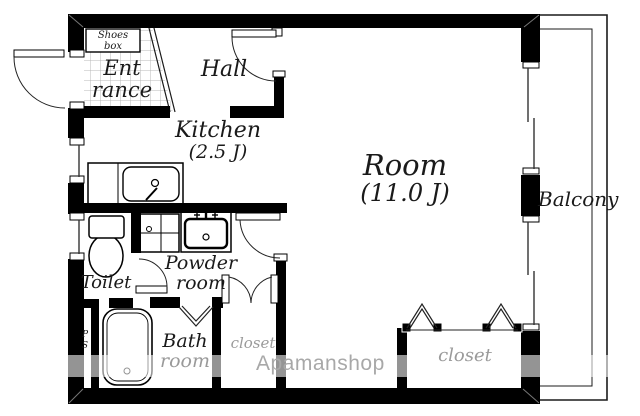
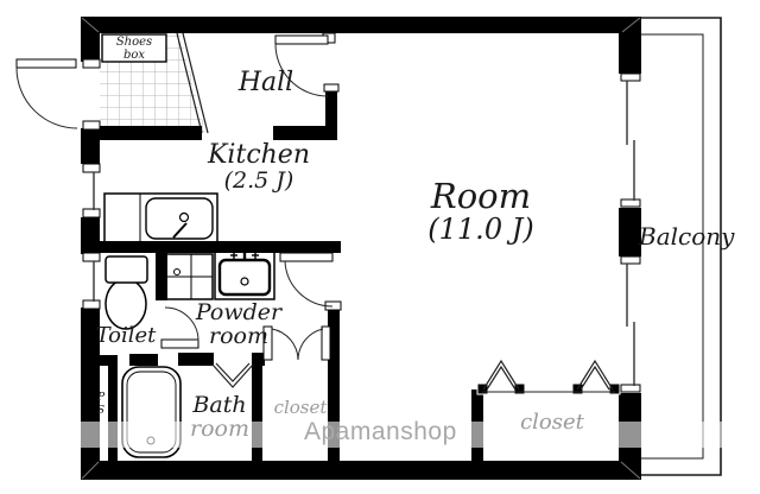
  Shoes
  box
- Ent
- rance
  Hall
  Kitchen
  (2.5 J)
  Room
  (11.0 J)
  Balcony
  Toilet
  Powder
  room
  Bath
  room
  closet
  closet
  P
  S
  Apamanshop
